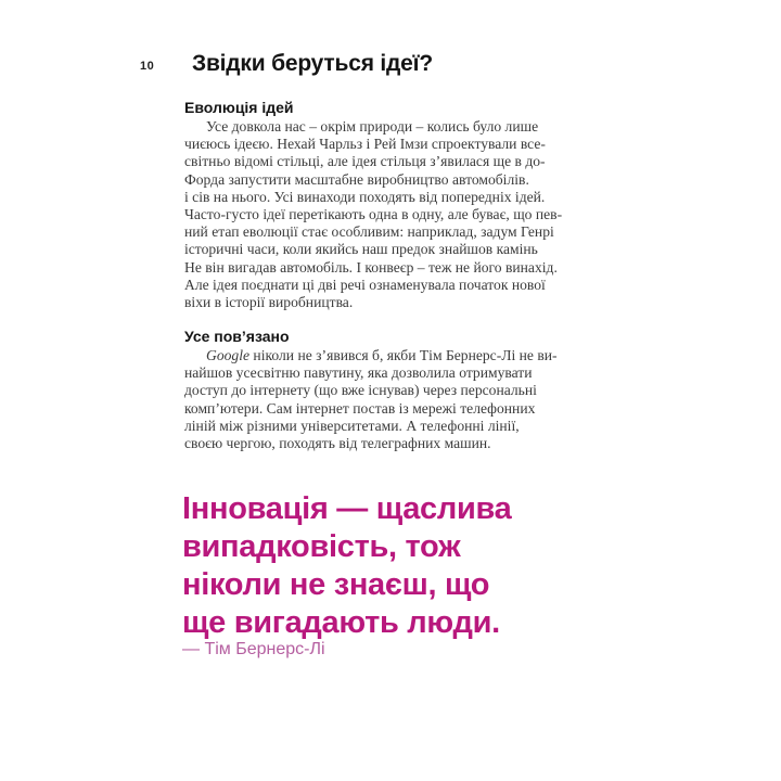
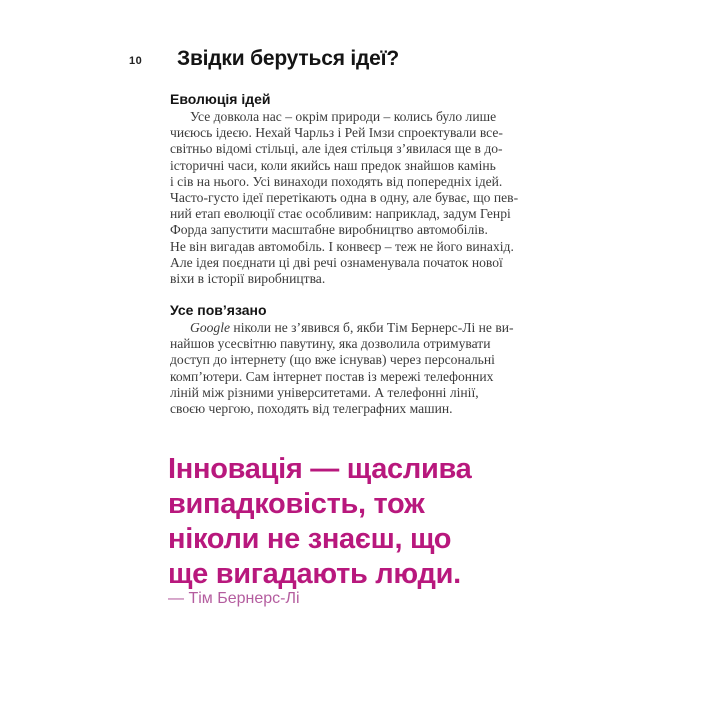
  10
  Звідки беруться ідеї?
  Еволюція ідей
  Усе довкола нас – окрім природи – колись було лише
  чиєюсь ідеєю. Нехай Чарльз і Рей Імзи спроектували все-
  світньо відомі стільці, але ідея стільця з’явилася ще в до-
- Форда запустити масштабне виробництво автомобілів.
+ історичні часи, коли якийсь наш предок знайшов камінь
  і сів на нього. Усі винаходи походять від попередніх ідей.
  Часто-густо ідеї перетікають одна в одну, але буває, що пев-
  ний етап еволюції стає особливим: наприклад, задум Генрі
- історичні часи, коли якийсь наш предок знайшов камінь
+ Форда запустити масштабне виробництво автомобілів.
  Не він вигадав автомобіль. І конвеєр – теж не його винахід.
  Але ідея поєднати ці дві речі ознаменувала початок нової
  віхи в історії виробництва.
  Усе пов’язано
  Google ніколи не з’явився б, якби Тім Бернерс-Лі не ви-
  найшов усесвітню павутину, яка дозволила отримувати
  доступ до інтернету (що вже існував) через персональні
  комп’ютери. Сам інтернет постав із мережі телефонних
  ліній між різними університетами. А телефонні лінії,
  своєю чергою, походять від телеграфних машин.
  Інновація — щаслива
  випадковість, тож
  ніколи не знаєш, що
  ще вигадають люди.
  — Тім Бернерс-Лі
